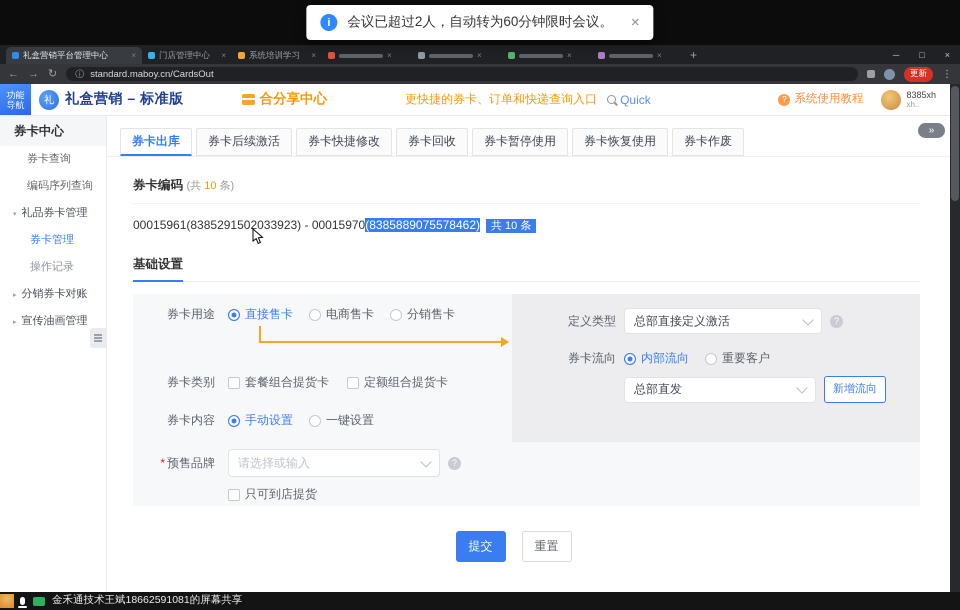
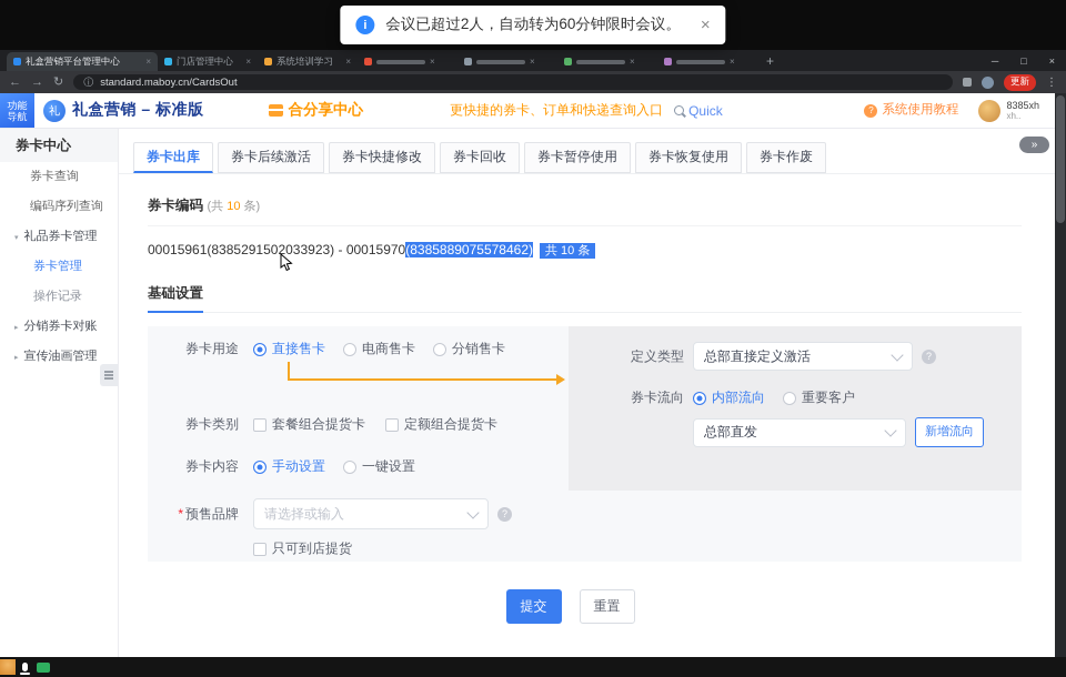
  i
  会议已超过2人，自动转为60分钟限时会议。
  ×
  礼盒营销平台管理中心
  ×
  门店管理中心
  ×
  系统培训学习
  ×
  ×
  ×
  ×
  ×
  +
  ─
  □
  ×
  ←
  →
  ↻
  ⓘ
  standard.maboy.cn/CardsOut
  更新
  ⋮
  功能
  导航
  礼
  礼盒营销 – 标准版
  合分享中心
  更快捷的券卡、订单和快递查询入口
  Quick
  ?
  系统使用教程
  8385xh
  xh..
  券卡中心
  券卡查询
  编码序列查询
  礼品券卡管理
  券卡管理
  操作记录
  分销券卡对账
  宣传油画管理
  »
  券卡出库
  券卡后续激活
  券卡快捷修改
  券卡回收
  券卡暂停使用
  券卡恢复使用
  券卡作废
  券卡编码 (共 10 条)
  00015961(8385291502033923) - 00015970(8385889075578462) 共 10 条
  基础设置
  券卡用途
  直接售卡
  电商售卡
  分销售卡
  券卡类别
  套餐组合提货卡
  定额组合提货卡
  券卡内容
  手动设置
  一键设置
  * 预售品牌
  请选择或输入
  ?
  只可到店提货
  定义类型
  总部直接定义激活
  ?
  券卡流向
  内部流向
  重要客户
  总部直发
  新增流向
  提交
  重置
- 金禾通技术王斌18662591081的屏幕共享
